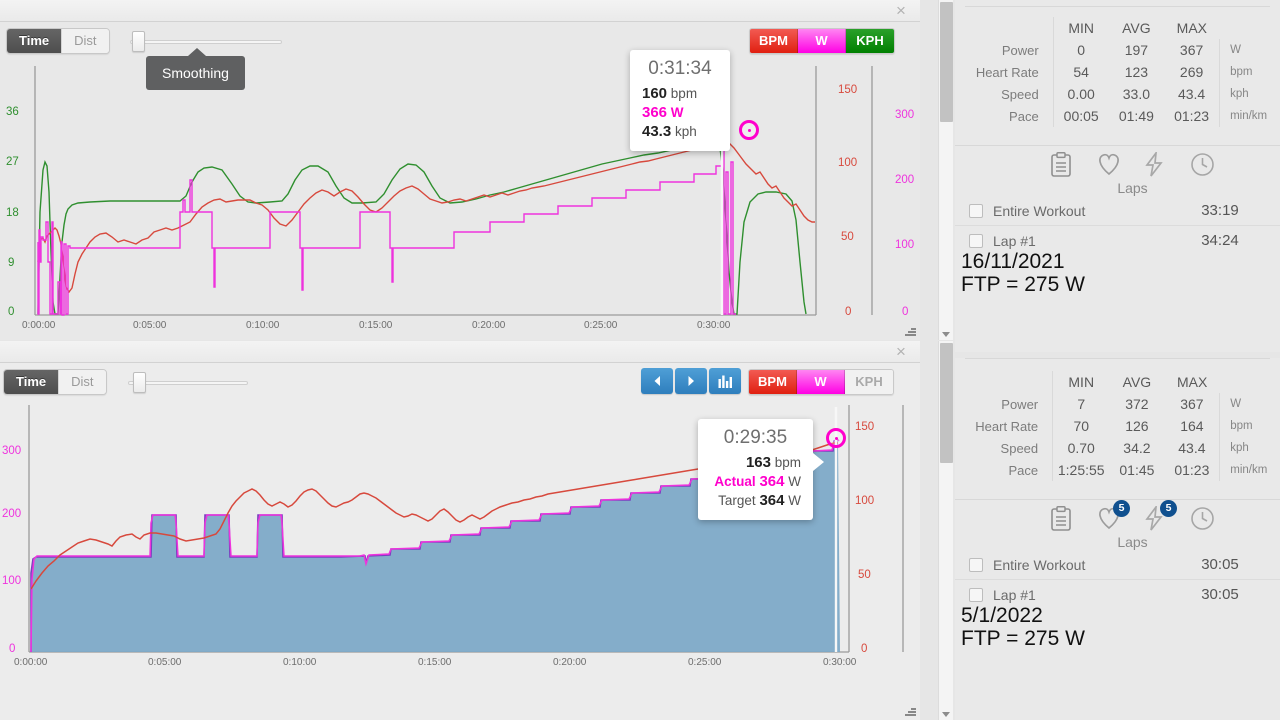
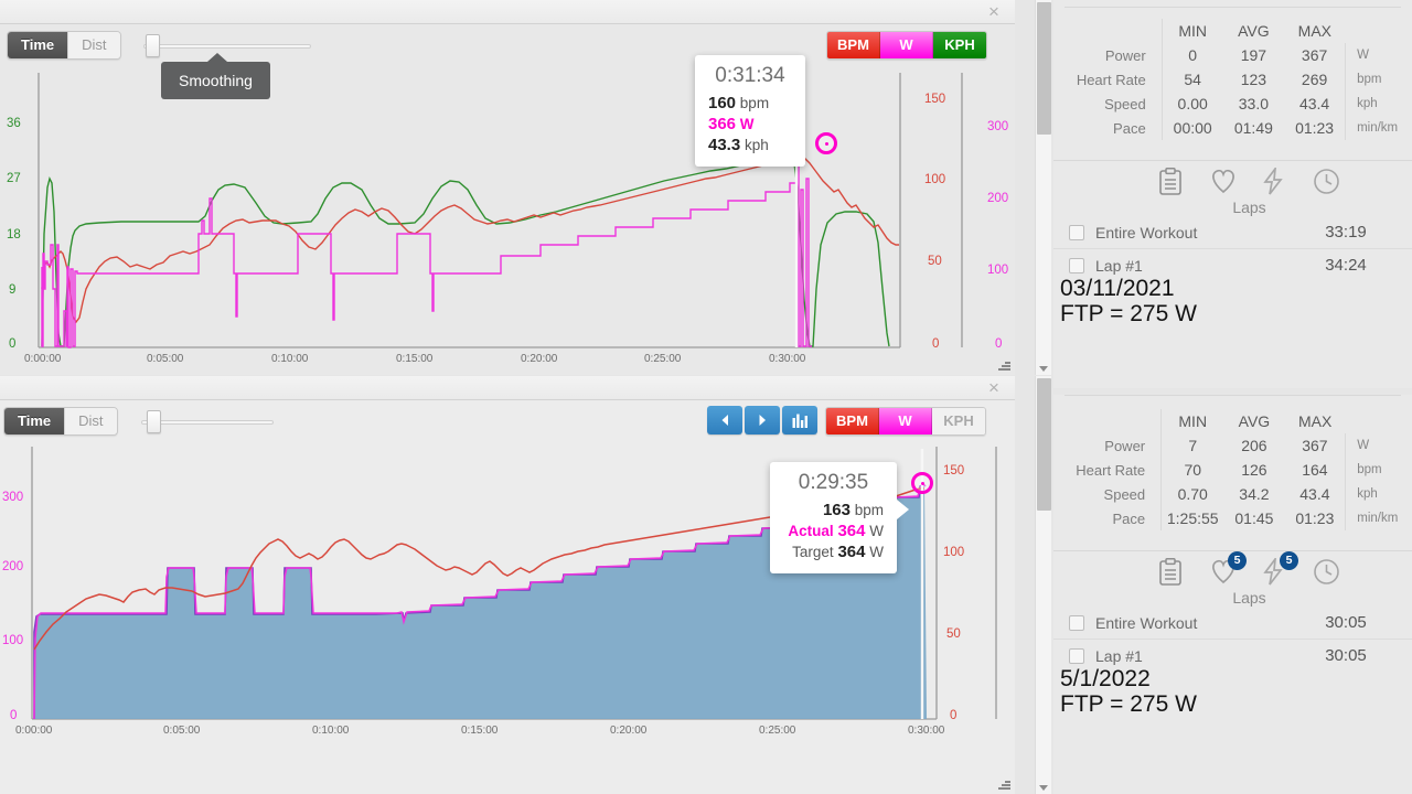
  ×
  Time
  Dist
  BPM
  W
  KPH
  Smoothing
  36
  27
  18
  9
  0
  150
  100
  50
  0
  300
  200
  100
  0
  0:00:00
  0:05:00
  0:10:00
  0:15:00
  0:20:00
  0:25:00
  0:30:00
  0:31:34
  160 bpm
  366 W
  43.3 kph
  ×
  Time
  Dist
  BPM
  W
  KPH
  300
  200
  100
  0
  150
  100
  50
  0
  0:00:00
  0:05:00
  0:10:00
  0:15:00
  0:20:00
  0:25:00
  0:30:00
  0:29:35
  163 bpm
  Actual 364 W
  Target 364 W
  	MIN	AVG	MAX
  Power	0	197	367	W
  Heart Rate	54	123	269	bpm
  Speed	0.00	33.0	43.4	kph
- Pace	00:05	01:49	01:23	min/km
+ Pace	00:00	01:49	01:23	min/km
  Laps
  Entire Workout
  33:19
  Lap #1
  34:24
- 16/11/2021
+ 03/11/2021
  FTP = 275 W
  	MIN	AVG	MAX
- Power	7	372	367	W
+ Power	7	206	367	W
  Heart Rate	70	126	164	bpm
  Speed	0.70	34.2	43.4	kph
  Pace	1:25:55	01:45	01:23	min/km
  5
  5
  Laps
  Entire Workout
  30:05
  Lap #1
  30:05
  5/1/2022
  FTP = 275 W
